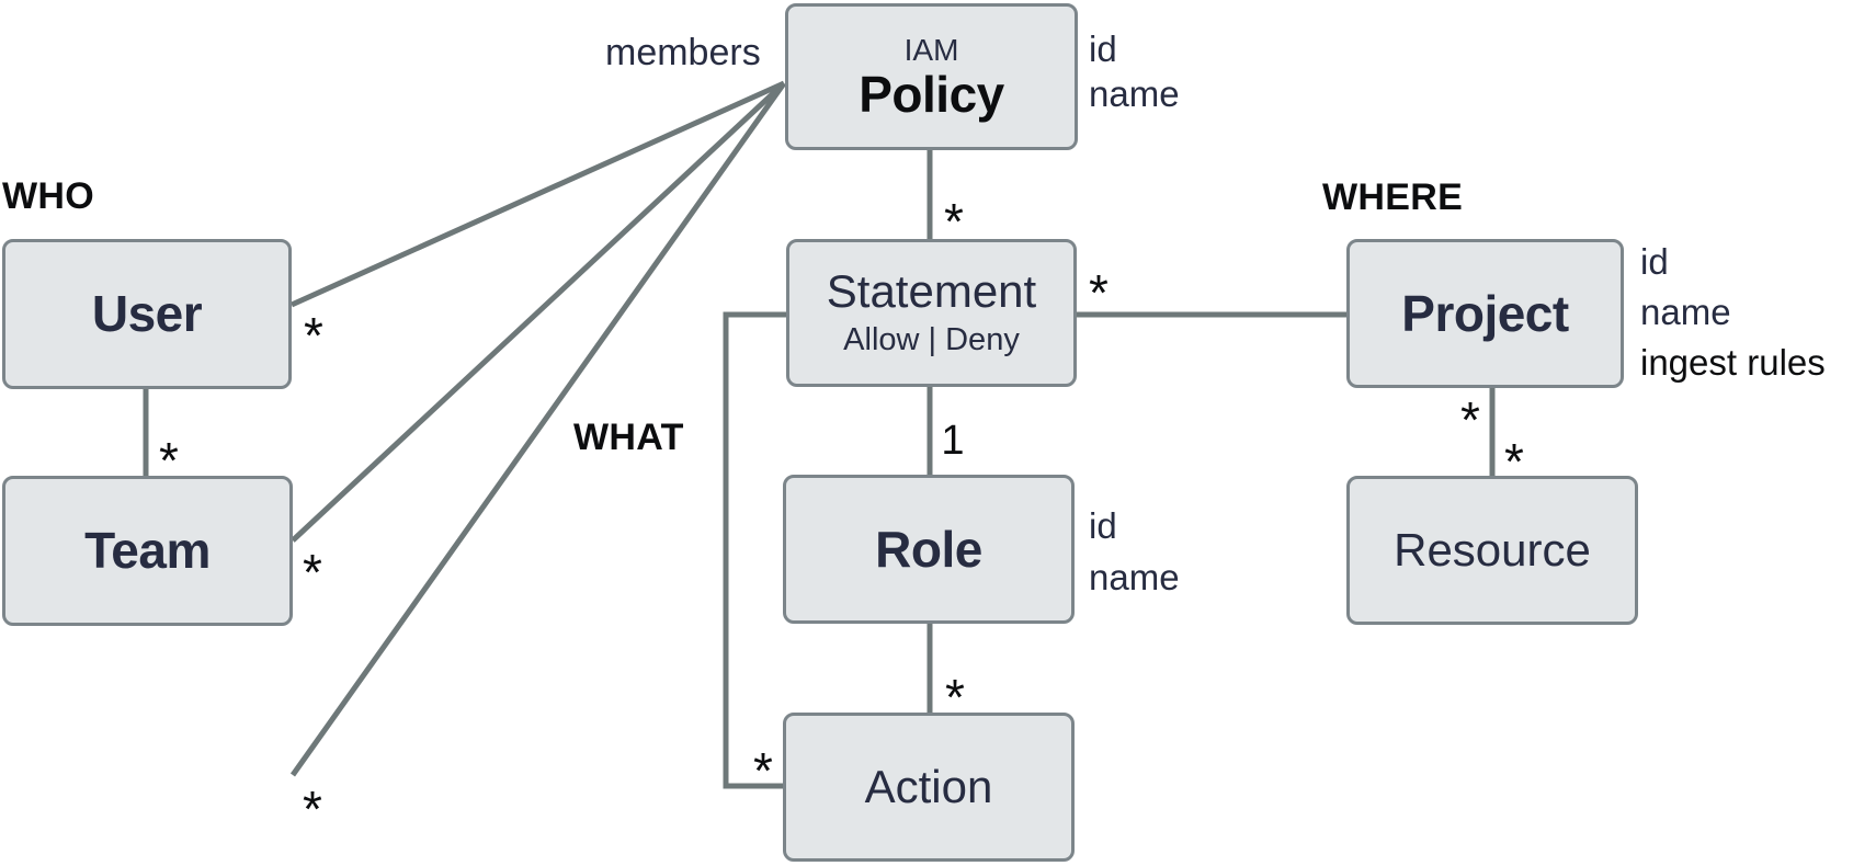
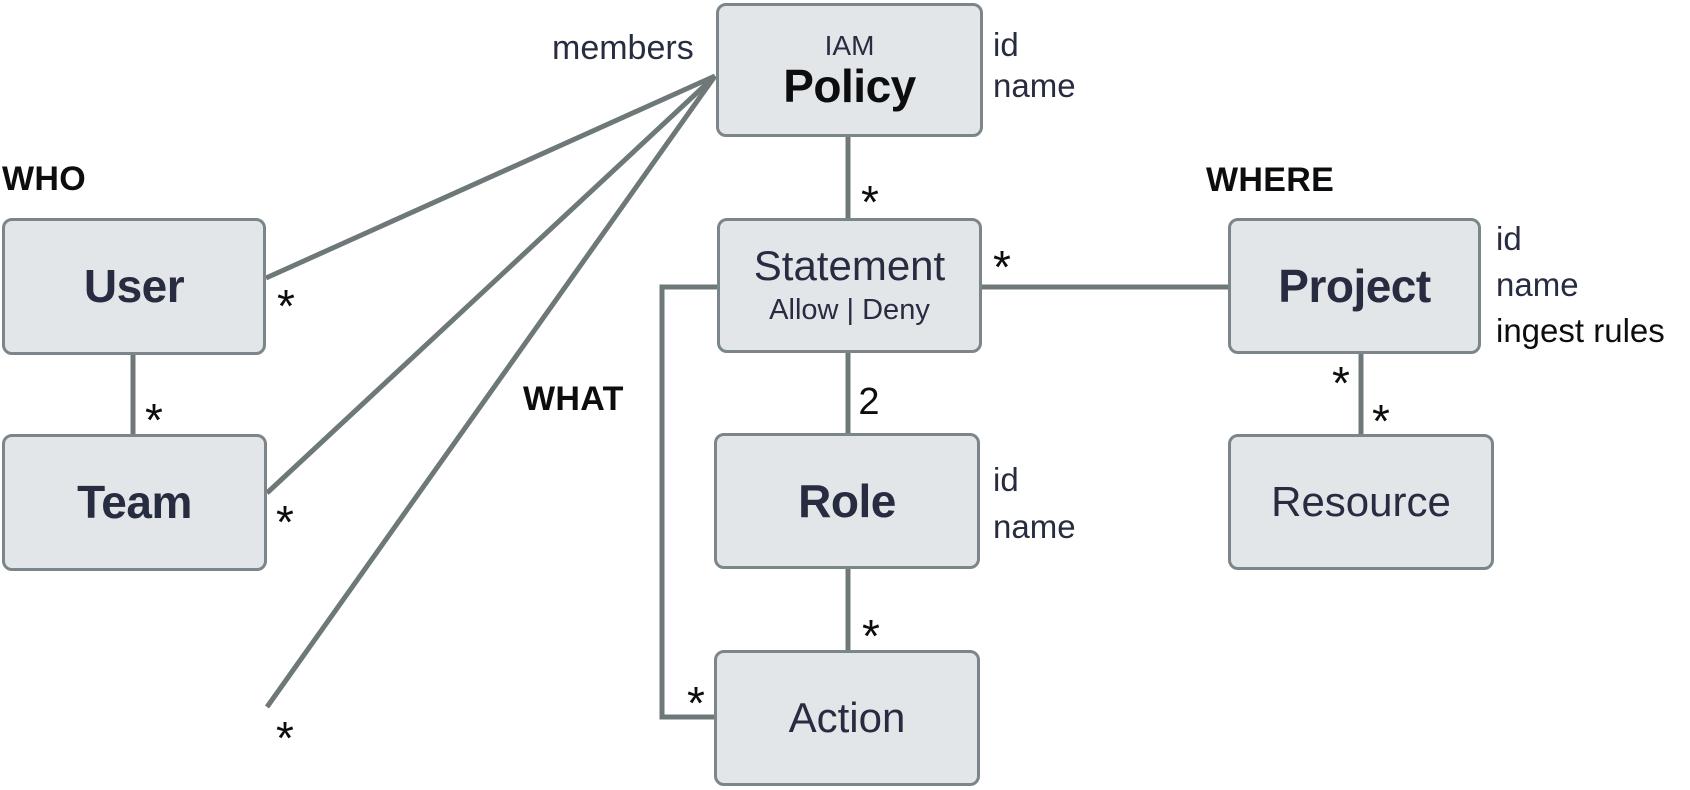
  WHO
  WHAT
  WHERE
  members
  IAM
  Policy
  Statement
  Allow | Deny
  Role
  Action
  User
  Team
  Project
  Resource
  id
  name
  id
  name
  id
  name
  ingest rules
  *
  *
- 1
+ 2
  *
  *
  *
  *
  *
  *
  *
  *
